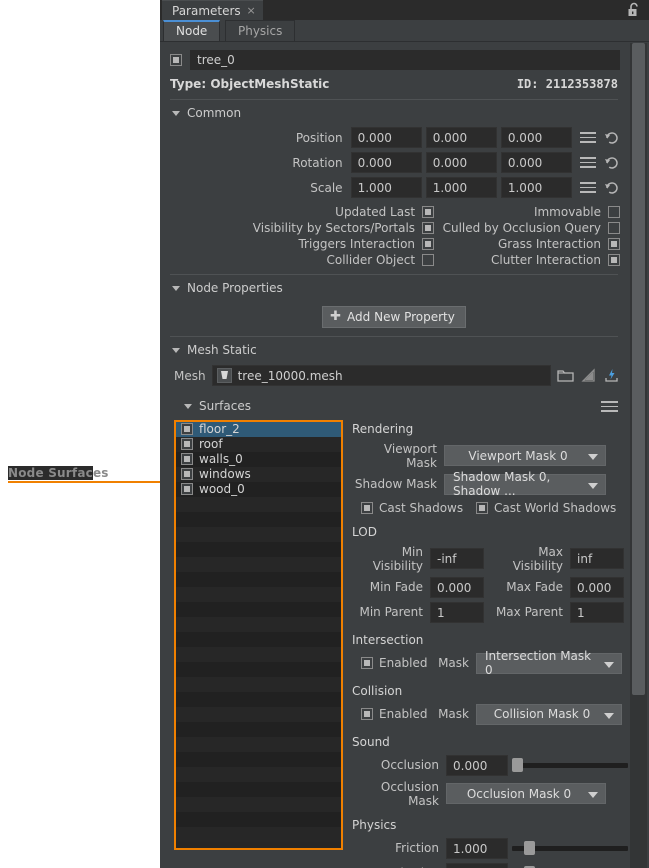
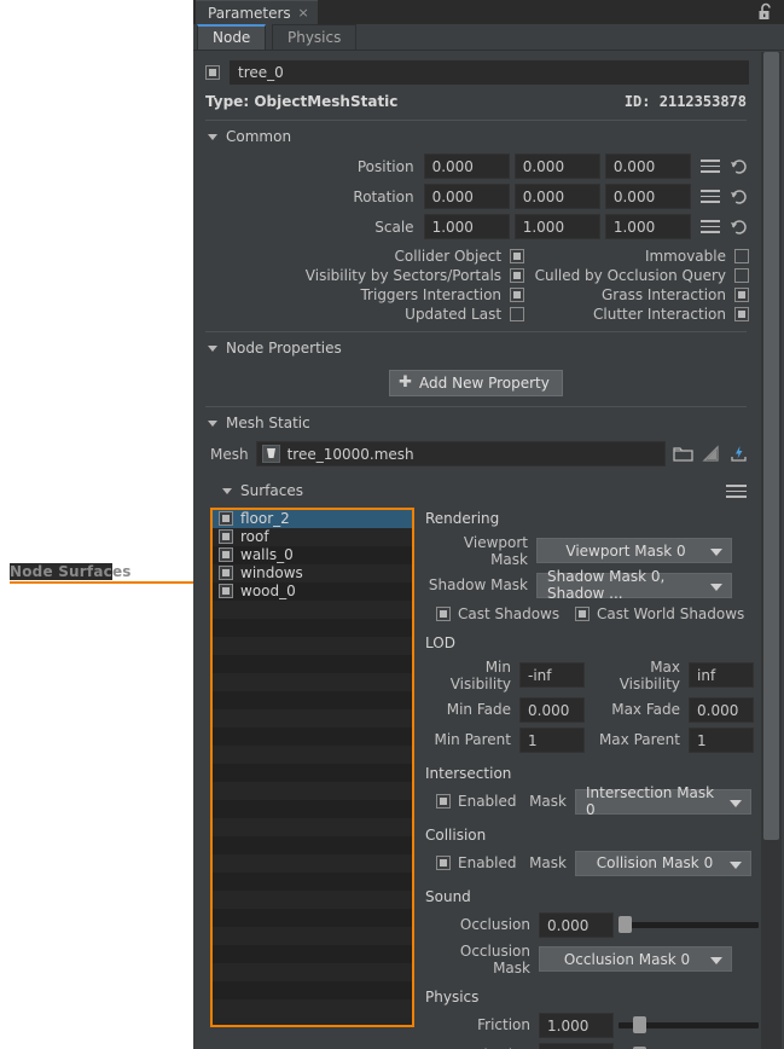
  Node Surfaces
  Parameters
  ×
  Node Physics
  tree_0
  Type: ObjectMeshStatic
  ID: 2112353878
  Common
  Position
  0.000
  0.000
  0.000
  Rotation
  0.000
  0.000
  0.000
  Scale
  1.000
  1.000
  1.000
- Updated Last
+ Collider Object
  Immovable
  Visibility by Sectors/Portals
  Culled by Occlusion Query
  Triggers Interaction
  Grass Interaction
- Collider Object
+ Updated Last
  Clutter Interaction
  Node Properties
  ✚
  Add New Property
  Mesh Static
  Mesh
  tree_10000.mesh
  Surfaces
  floor_2
  roof
  walls_0
  windows
  wood_0
  Rendering
  Viewport Mask
  Viewport Mask 0
  Shadow Mask
  Shadow Mask 0, Shadow ...
  Cast Shadows
  Cast World Shadows
  LOD
  Min Visibility
  -inf
  Max Visibility
  inf
  Min Fade
  0.000
  Max Fade
  0.000
  Min Parent
  1
  Max Parent
  1
  Intersection
  Enabled
  Mask
  Intersection Mask 0
  Collision
  Enabled
  Mask
  Collision Mask 0
  Sound
  Occlusion
  0.000
  Occlusion Mask
  Occlusion Mask 0
  Physics
  Friction
  1.000
